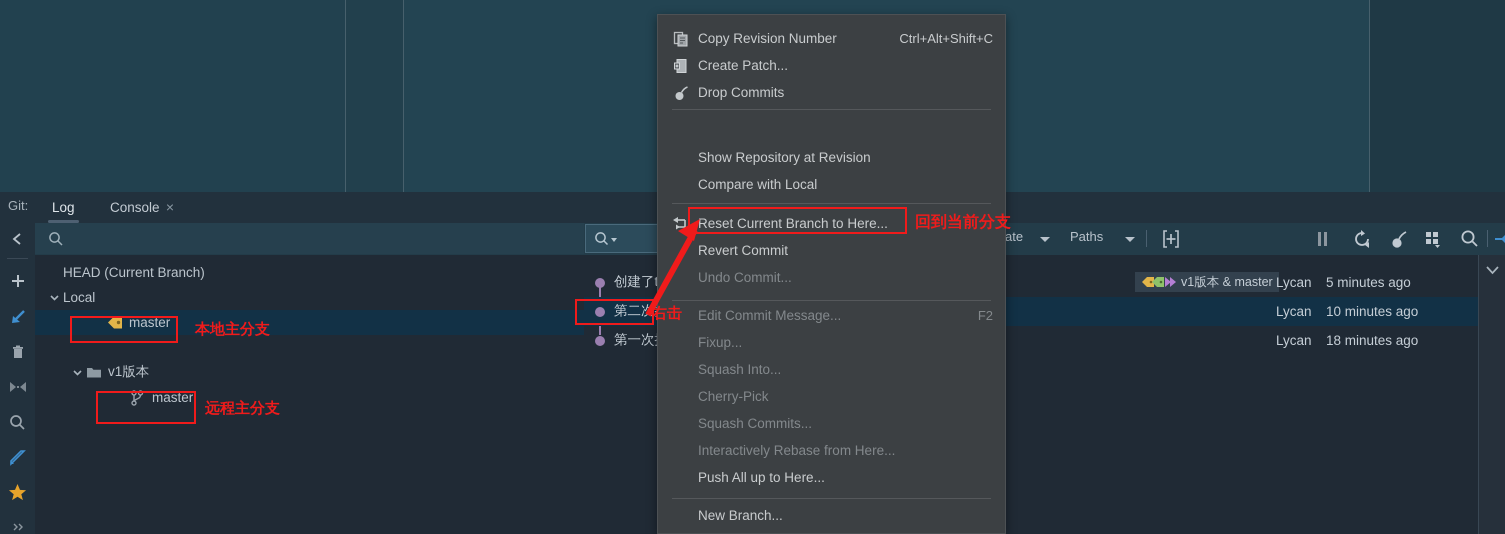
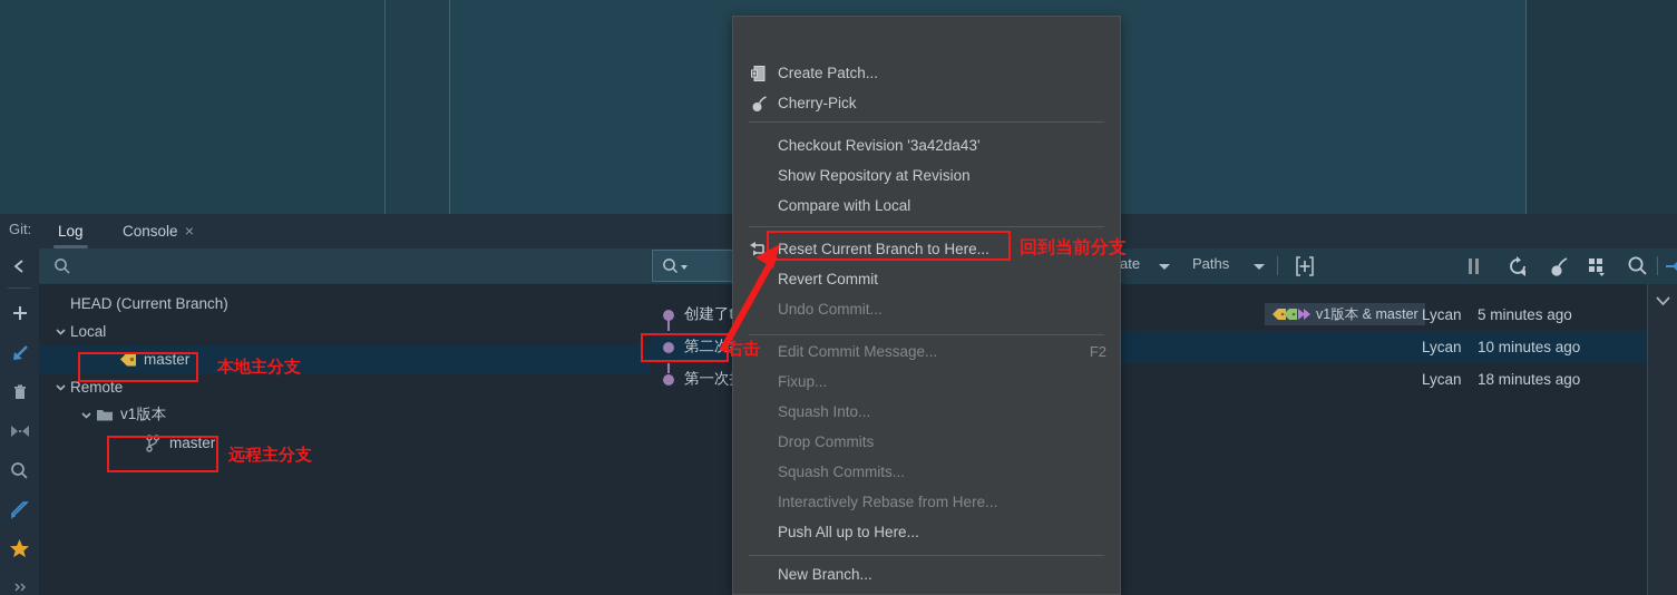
  Git:
  Log
  Console
  ×
  ate
  Paths
  HEAD (Current Branch)
  Local
  master
+ Remote
  v1版本
  master
  v1版本 & master
  Lycan
  5 minutes ago
  Lycan
  10 minutes ago
  第一次
  Lycan
  18 minutes ago
- Copy Revision Number
- Ctrl+Alt+Shift+C
  Create Patch...
- Drop Commits
+ Cherry-Pick
+ Checkout Revision '3a42da43'
  Show Repository at Revision
  Compare with Local
  Reset Current Branch to Here...
  Revert Commit
  Undo Commit...
  Edit Commit Message...
  F2
  Fixup...
  Squash Into...
- Cherry-Pick
+ Drop Commits
  Squash Commits...
  Interactively Rebase from Here...
  Push All up to Here...
  New Branch...
  本地主分支
  远程主分支
  右击
  回到当前分支
